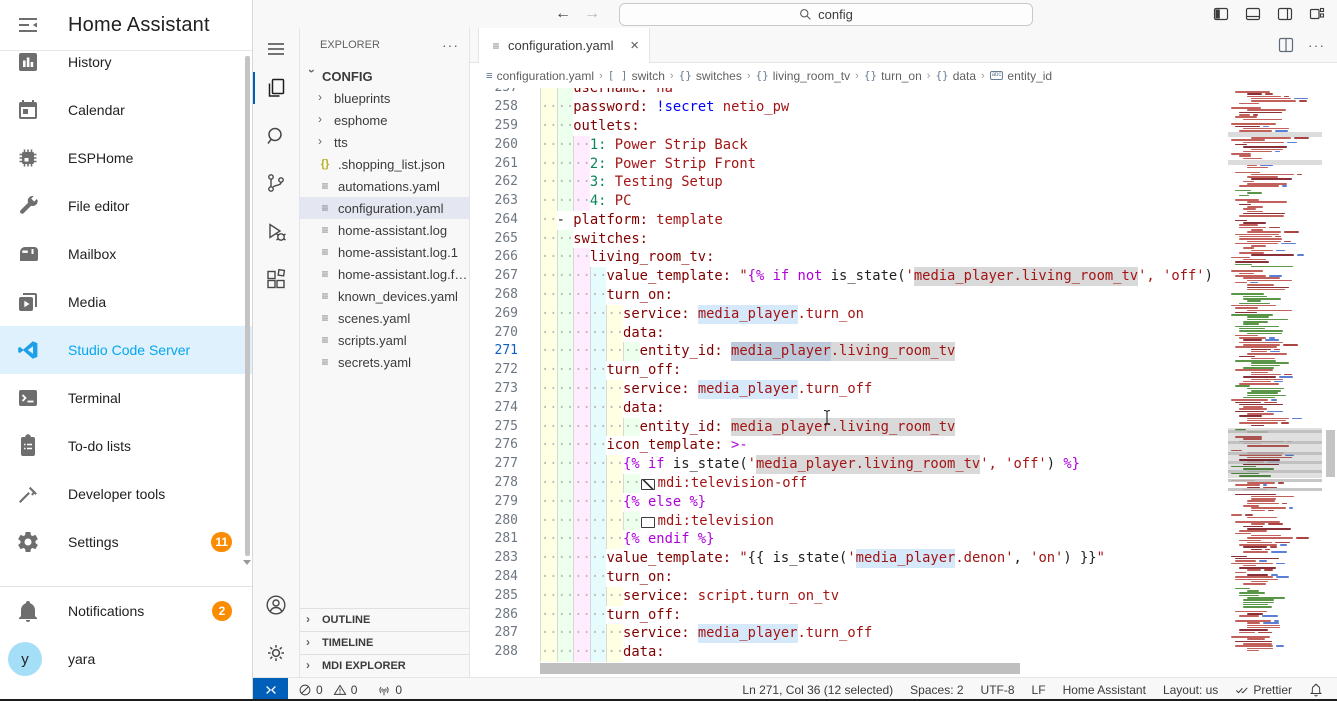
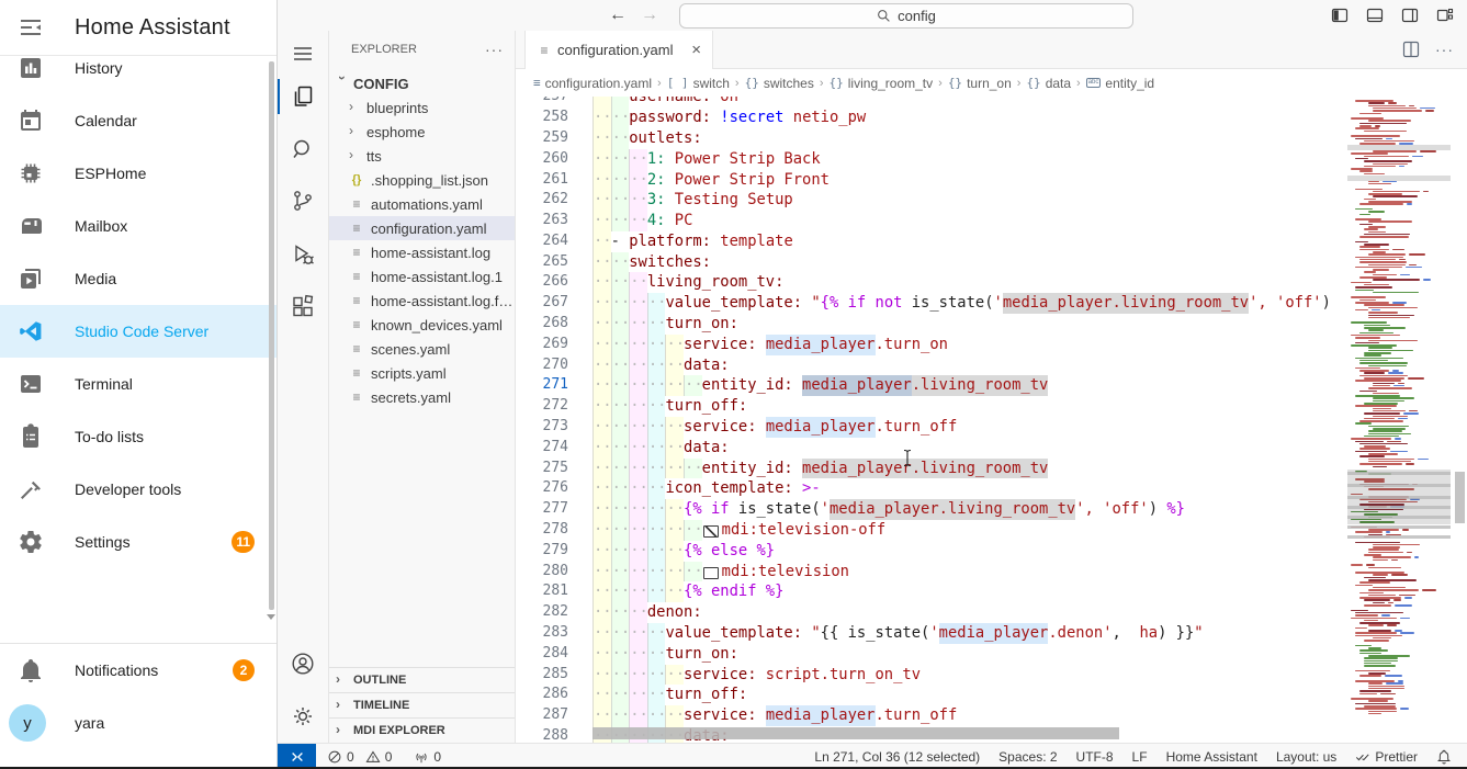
  Home Assistant
  History
  Calendar
  ESPHome
- File editor
  Mailbox
  Media
  Studio Code Server
  Terminal
  To-do lists
  Developer tools
  Settings
  11
  Notifications
  2
  y
  yara
  ←
  →
  config
  EXPLORER
  ···
  CONFIG
  ›
  blueprints
  ›
  esphome
  ›
  tts
  {}
  .shopping_list.json
  ≡
  automations.yaml
  ≡
  configuration.yaml
  ≡
  home-assistant.log
  ≡
  home-assistant.log.1
  ≡
  home-assistant.log.f…
  ≡
  known_devices.yaml
  ≡
  scenes.yaml
  ≡
  scripts.yaml
  ≡
  secrets.yaml
  ›
  OUTLINE
  ›
  TIMELINE
  ›
  MDI EXPLORER
  ≡
  configuration.yaml
  ×
  ···
  ≡
  configuration.yaml
  ›
  [ ]
  switch
  ›
  {}
  switches
  ›
  {}
  living_room_tv
  ›
  {}
  turn_on
  ›
  {}
  data
  ›
  entity_id
  username:
- ha
+ 'on'
  258
  password:
  !secret
  netio_pw
  259
  outlets:
  260
  1:
  Power Strip Back
  261
  2:
  Power Strip Front
  262
  3:
  Testing Setup
  263
  4:
  PC
  264
  -
  platform:
  template
  265
  switches:
  266
  living_room_tv:
  267
  value_template:
  "
  {% if not
  is_state(
  '
  media_player.living_room_tv
  ',
  'off'
  )
  268
  turn_on:
  269
  service:
  media_player
  .turn_on
  270
  data:
  271
  entity_id:
  media_player
  .living_room_tv
  272
  turn_off:
  273
  service:
  media_player
  .turn_off
  274
  data:
  275
  entity_id:
  media_player.living_room_tv
  276
  icon_template:
  >-
  277
  {% if
  is_state(
  '
  media_player.living_room_tv
  ',
  'off'
  )
  %}
  278
  mdi:television-off
  279
  {% else %}
  280
  mdi:television
  281
  {% endif %}
+ 282
+ denon:
  283
  value_template:
  "
  {{
  is_state(
  '
  media_player
  .denon'
  ,
- 'on'
+ ha
  )
  }}
  "
  284
  turn_on:
  285
  service:
  script.turn_on_tv
  286
  turn_off:
  287
  service:
  media_player
  .turn_off
  288
  data:
  0
  0
  0
  Ln 271, Col 36 (12 selected)
  Spaces: 2
  UTF-8
  LF
  Home Assistant
  Layout: us
  Prettier
